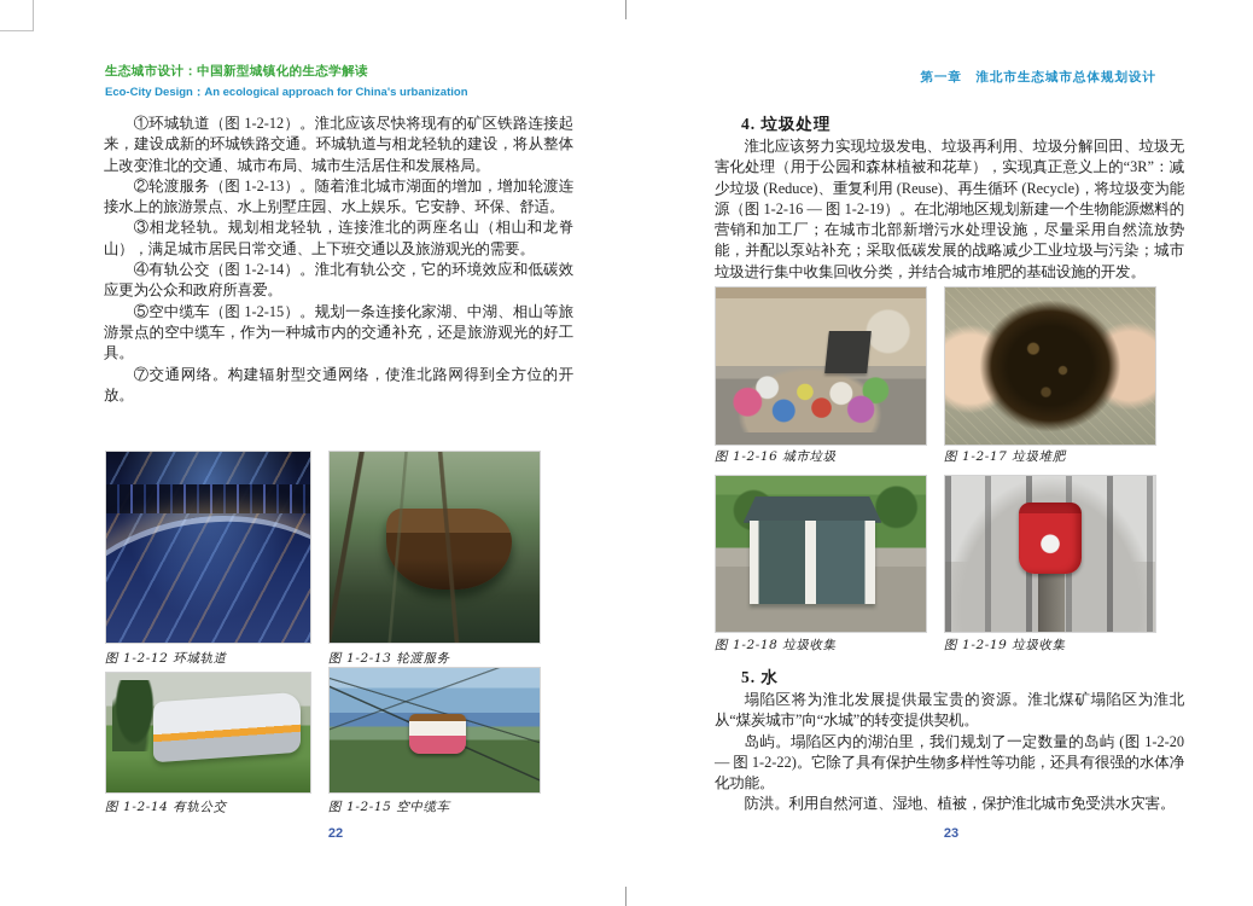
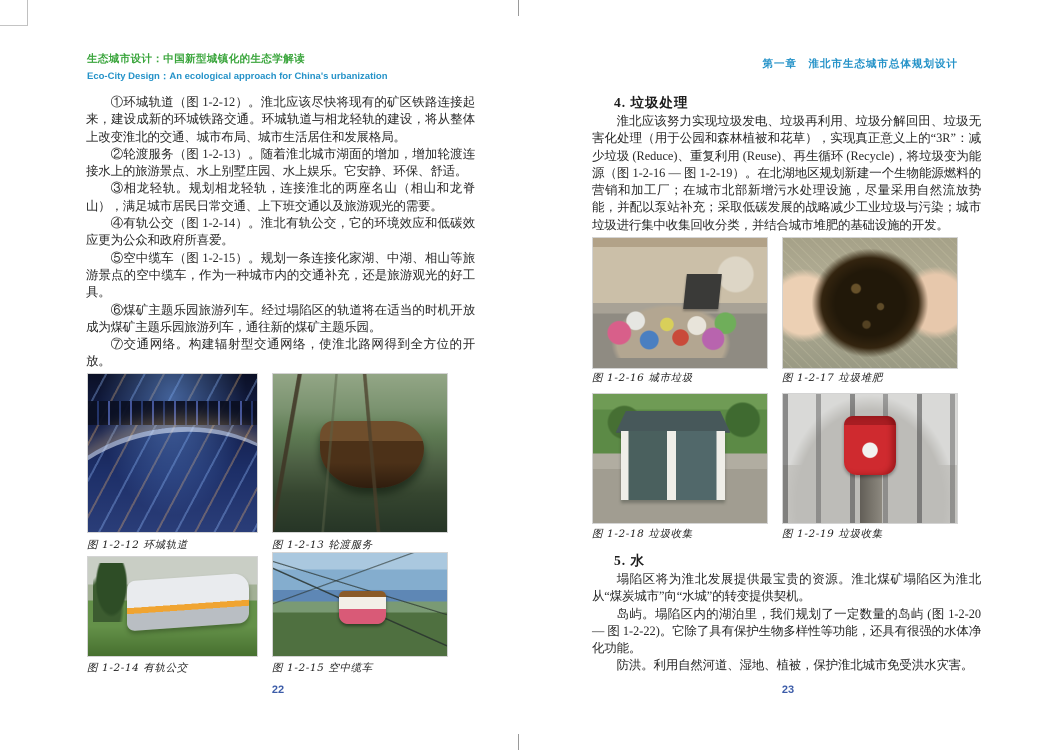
  生态城市设计：中国新型城镇化的生态学解读
  Eco-City Design：An ecological approach for China's urbanization
  ①环城轨道（图 1-2-12）。淮北应该尽快将现有的矿区铁路连接起来，建设成新的环城铁路交通。环城轨道与相龙轻轨的建设，将从整体上改变淮北的交通、城市布局、城市生活居住和发展格局。
  ②轮渡服务（图 1-2-13）。随着淮北城市湖面的增加，增加轮渡连接水上的旅游景点、水上别墅庄园、水上娱乐。它安静、环保、舒适。
  ③相龙轻轨。规划相龙轻轨，连接淮北的两座名山（相山和龙脊山），满足城市居民日常交通、上下班交通以及旅游观光的需要。
  ④有轨公交（图 1-2-14）。淮北有轨公交，它的环境效应和低碳效应更为公众和政府所喜爱。
  ⑤空中缆车（图 1-2-15）。规划一条连接化家湖、中湖、相山等旅游景点的空中缆车，作为一种城市内的交通补充，还是旅游观光的好工具。
+ ⑥煤矿主题乐园旅游列车。经过塌陷区的轨道将在适当的时机开放成为煤矿主题乐园旅游列车，通往新的煤矿主题乐园。
  ⑦交通网络。构建辐射型交通网络，使淮北路网得到全方位的开放。
  图 1-2-12 环城轨道
  图 1-2-13 轮渡服务
  图 1-2-14 有轨公交
  图 1-2-15 空中缆车
  22
  第一章 淮北市生态城市总体规划设计
  4. 垃圾处理
  淮北应该努力实现垃圾发电、垃圾再利用、垃圾分解回田、垃圾无害化处理（用于公园和森林植被和花草），实现真正意义上的“3R”：减少垃圾 (Reduce)、重复利用 (Reuse)、再生循环 (Recycle)，将垃圾变为能源（图 1-2-16 — 图 1-2-19）。在北湖地区规划新建一个生物能源燃料的营销和加工厂；在城市北部新增污水处理设施，尽量采用自然流放势能，并配以泵站补充；采取低碳发展的战略减少工业垃圾与污染；城市垃圾进行集中收集回收分类，并结合城市堆肥的基础设施的开发。
  图 1-2-16 城市垃圾
  图 1-2-17 垃圾堆肥
  图 1-2-18 垃圾收集
  图 1-2-19 垃圾收集
  5. 水
  塌陷区将为淮北发展提供最宝贵的资源。淮北煤矿塌陷区为淮北从“煤炭城市”向“水城”的转变提供契机。
  岛屿。塌陷区内的湖泊里，我们规划了一定数量的岛屿 (图 1-2-20 — 图 1-2-22)。它除了具有保护生物多样性等功能，还具有很强的水体净化功能。
  防洪。利用自然河道、湿地、植被，保护淮北城市免受洪水灾害。
  23
